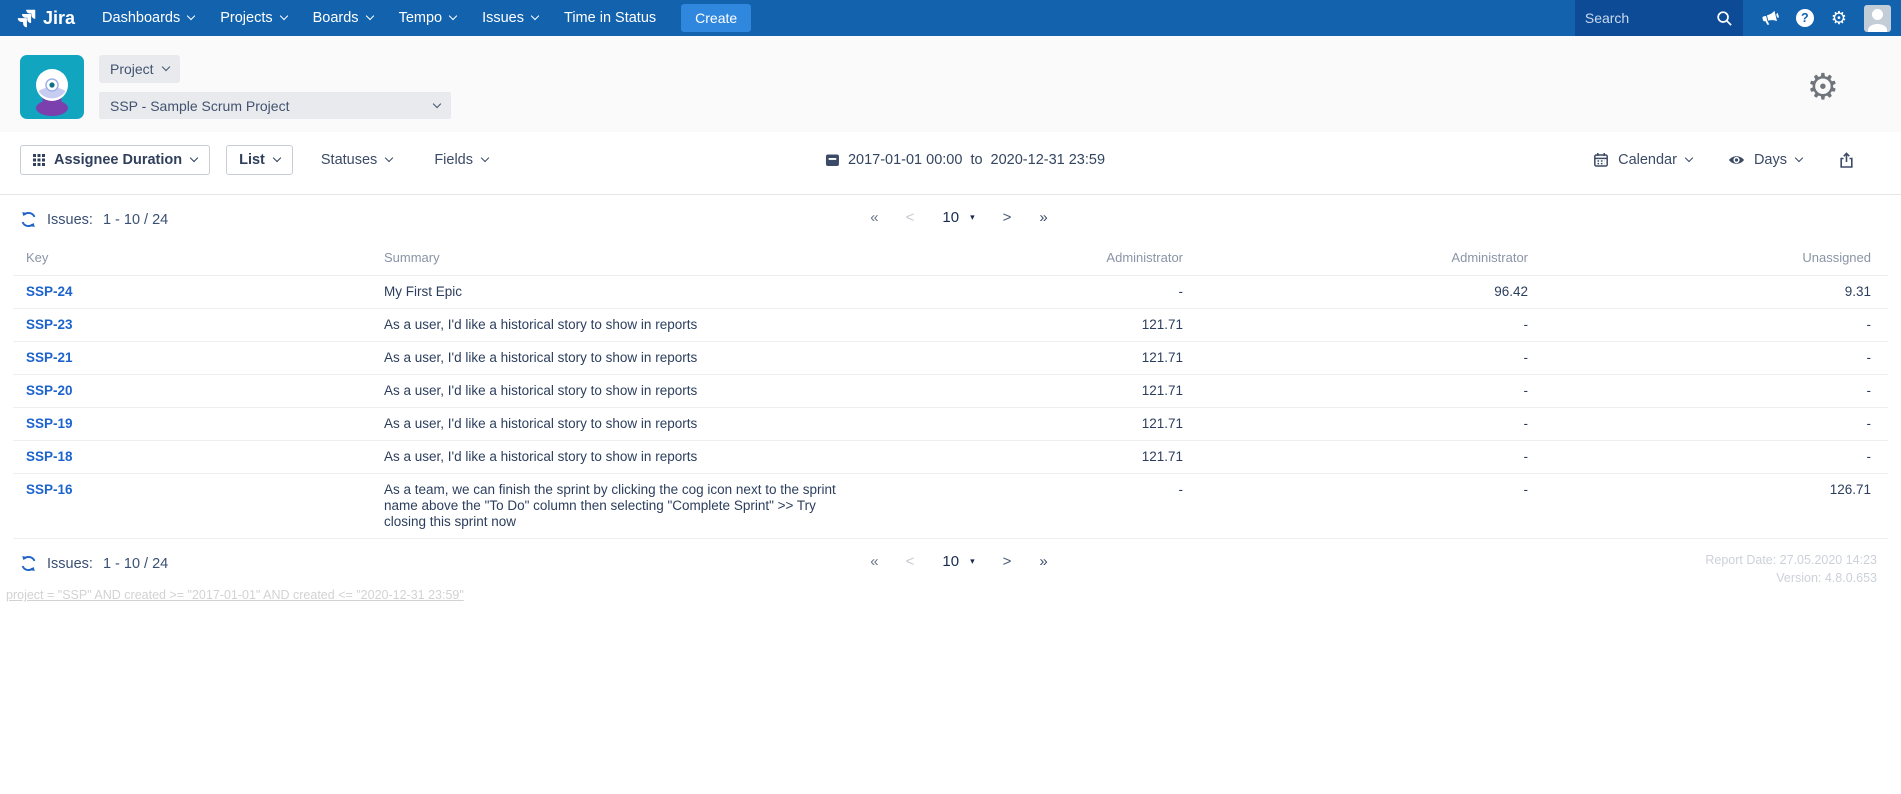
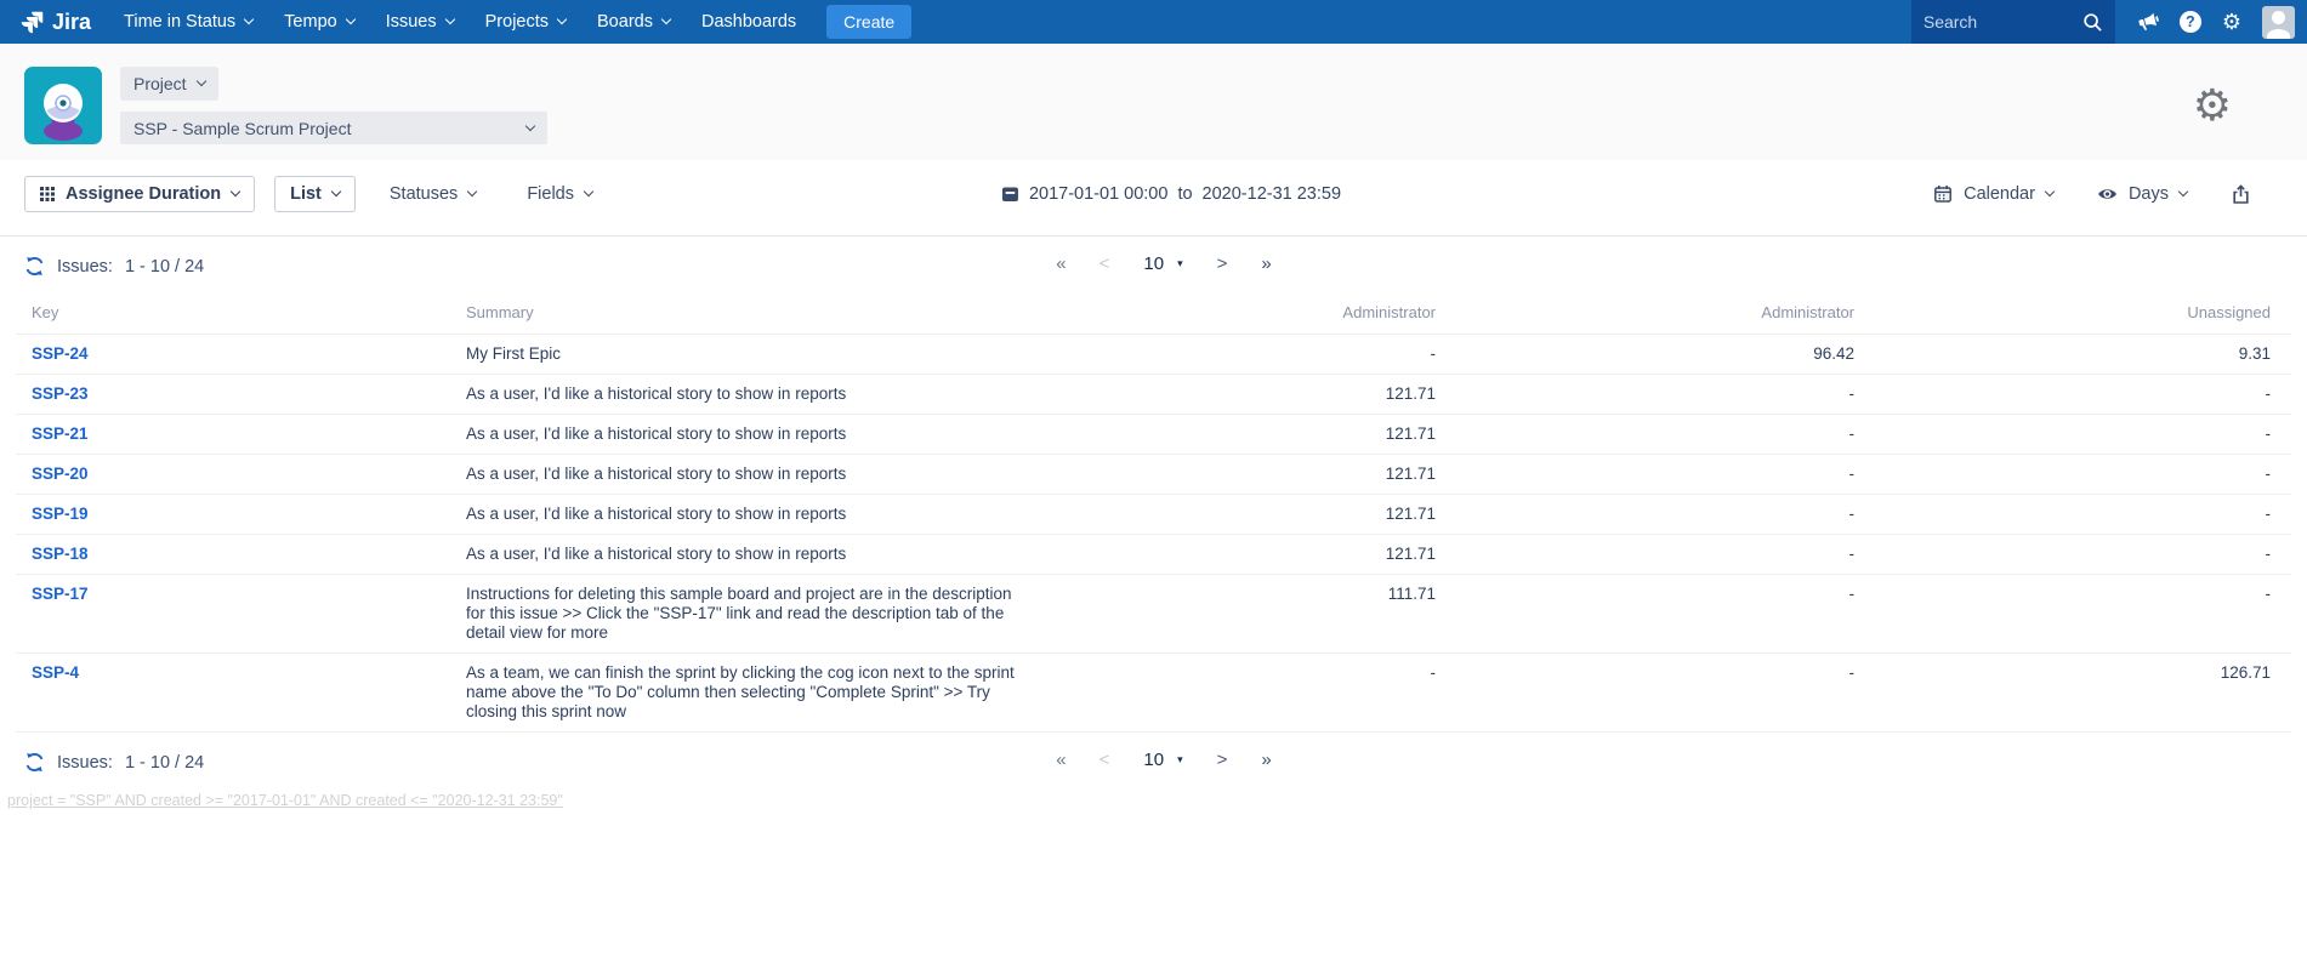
  Jira
- Dashboards
+ Time in Status
- Projects
+ Tempo
- Boards
+ Issues
- Tempo
+ Projects
- Issues
+ Boards
- Time in Status
+ Dashboards
  Create
  Search
  ?
  ⚙
  Project
  SSP - Sample Scrum Project
  ⚙
  Assignee Duration
  List
  Statuses
  Fields
  2017-01-01 00:00
  to
  2020-12-31 23:59
  Calendar
  Days
  Issues:
  1 - 10 / 24
  «
  <
  10
  ▾
  >
  »
  Key	Summary	Administrator	Administrator	Unassigned
  SSP-24	My First Epic	-	96.42	9.31
  SSP-23	As a user, I'd like a historical story to show in reports	121.71	-	-
  SSP-21	As a user, I'd like a historical story to show in reports	121.71	-	-
  SSP-20	As a user, I'd like a historical story to show in reports	121.71	-	-
  SSP-19	As a user, I'd like a historical story to show in reports	121.71	-	-
  SSP-18	As a user, I'd like a historical story to show in reports	121.71	-	-
+ SSP-17	Instructions for deleting this sample board and project are in the description for this issue >> Click the "SSP-17" link and read the description tab of the detail view for more	111.71	-	-
- SSP-16	As a team, we can finish the sprint by clicking the cog icon next to the sprint name above the "To Do" column then selecting "Complete Sprint" >> Try closing this sprint now	-	-	126.71
+ SSP-4	As a team, we can finish the sprint by clicking the cog icon next to the sprint name above the "To Do" column then selecting "Complete Sprint" >> Try closing this sprint now	-	-	126.71
  Issues:
  1 - 10 / 24
  «
  <
  10
  ▾
  >
  »
- Report Date: 27.05.2020 14:23
- Version: 4.8.0.653
  project = "SSP" AND created >= "2017-01-01" AND created <= "2020-12-31 23:59"
